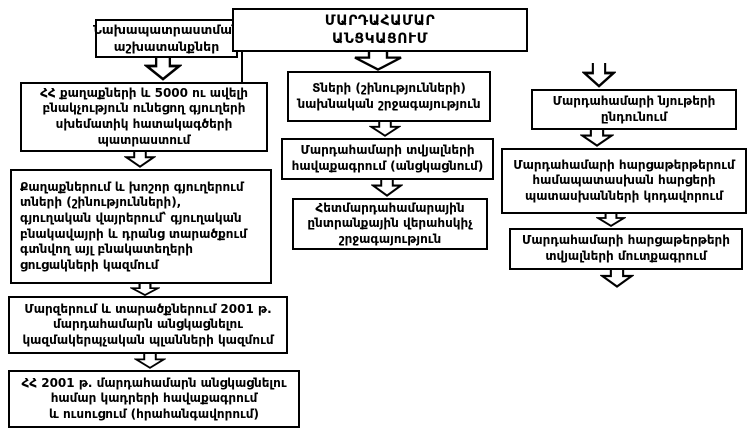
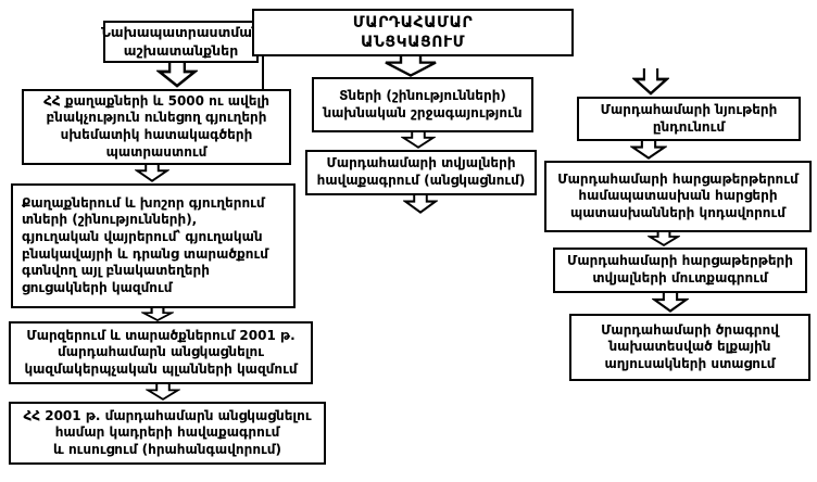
  ՄԱՐԴԱՀԱՄԱՐ
  ԱՆՑԿԱՑՈՒՄ
  Նախապատրաստմա
  աշխատանքներ
  ՀՀ քաղաքների և 5000 ու ավելի
  բնակչություն ունեցող գյուղերի
  սխեմատիկ հատակագծերի
  պատրաստում
  Քաղաքներում և խոշոր գյուղերում
  տների (շինությունների),
  գյուղական վայրերում՝ գյուղական
  բնակավայրի և դրանց տարածքում
  գտնվող այլ բնակատեղերի
  ցուցակների կազմում
  Մարզերում և տարածքներում 2001 թ.
  մարդահամարն անցկացնելու
  կազմակերպչական պլանների կազմում
  ՀՀ 2001 թ. մարդահամարն անցկացնելու
  համար կադրերի հավաքագրում
  և ուսուցում (հրահանգավորում)
  Տների (շինությունների)
  նախնական շրջագայություն
  Մարդահամարի տվյալների
  հավաքագրում (անցկացնում)
- Հետմարդահամարային
- ընտրանքային վերահսկիչ
- շրջագայություն
  Մարդահամարի նյութերի
  ընդունում
  Մարդահամարի հարցաթերթերում
  համապատասխան հարցերի
  պատասխանների կոդավորում
  Մարդահամարի հարցաթերթերի
  տվյալների մուտքագրում
+ Մարդահամարի ծրագրով
+ նախատեսված ելքային
+ աղյուսակների ստացում
